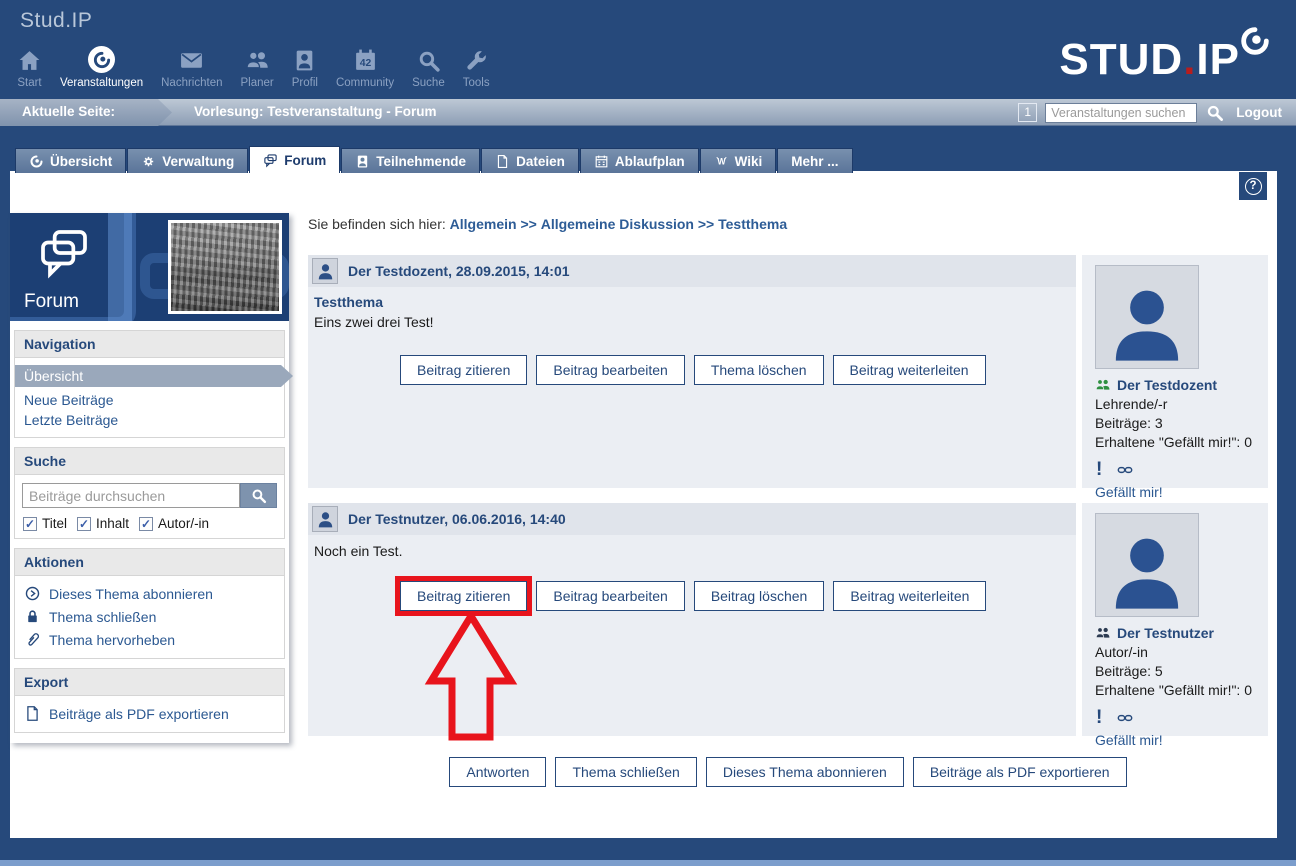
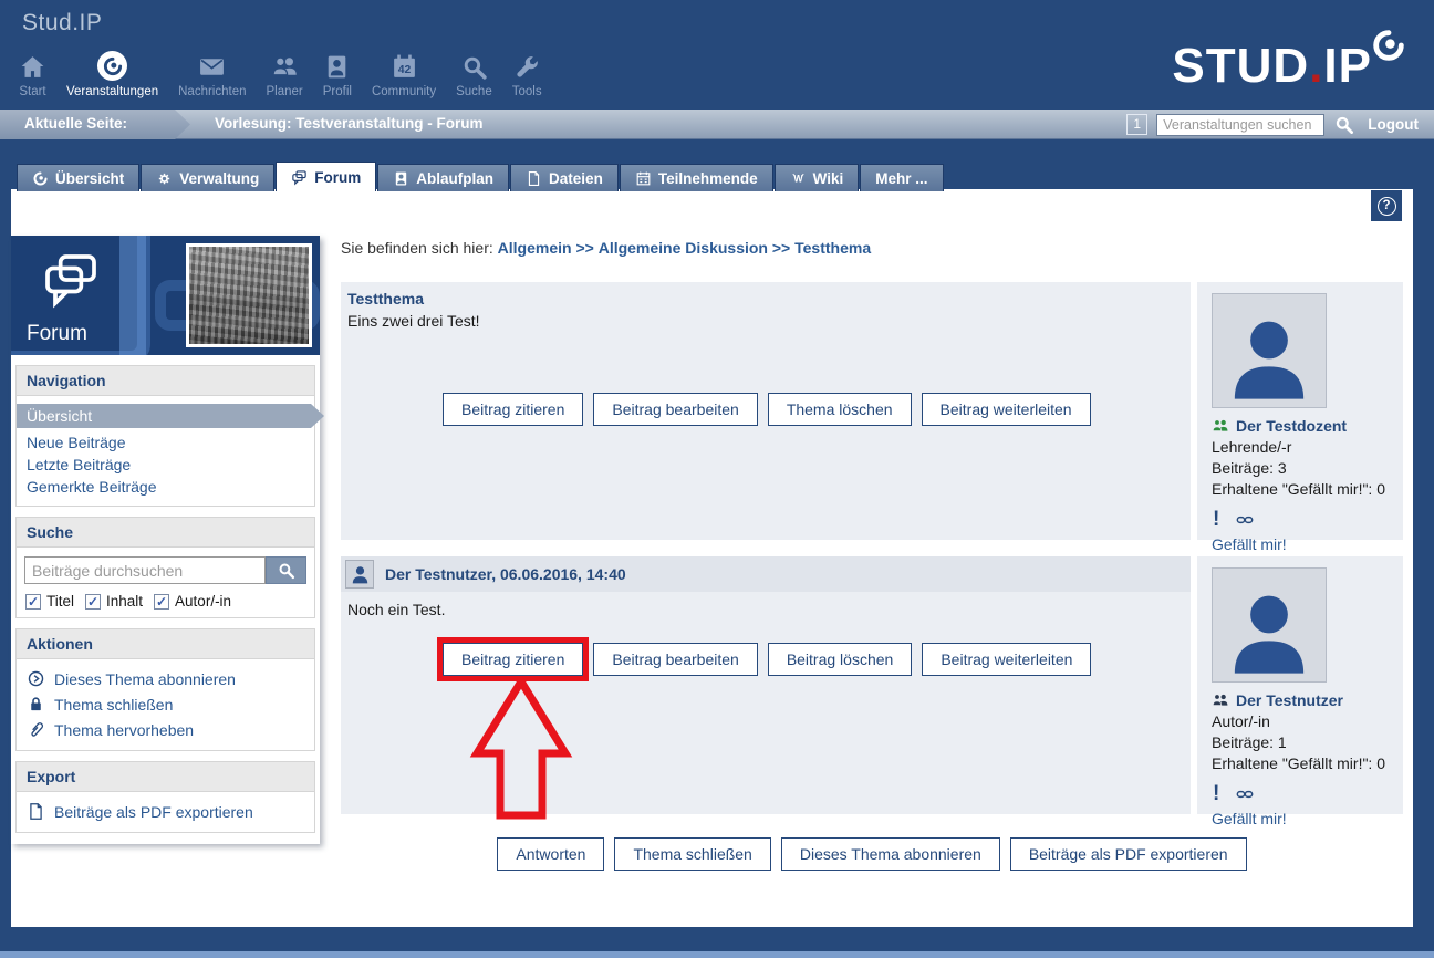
  Stud.IP
  Start
  Veranstaltungen
  Nachrichten
  Planer
  Profil
  42
  Community
  Suche
  Tools
  STUD.IP
  Aktuelle Seite:
  Vorlesung: Testveranstaltung - Forum
  1
  Veranstaltungen suchen
  Logout
  Übersicht
  Verwaltung
  Forum
- Teilnehmende
+ Ablaufplan
  Dateien
- Ablaufplan
+ Teilnehmende
  W
  Wiki
  Mehr ...
  ?
  Forum
  Navigation
  Übersicht
  Neue Beiträge
  Letzte Beiträge
+ Gemerkte Beiträge
  Suche
  Beiträge durchsuchen
  Titel
  Inhalt
  Autor/-in
  Aktionen
  Dieses Thema abonnieren
  Thema schließen
  Thema hervorheben
  Export
  Beiträge als PDF exportieren
  Sie befinden sich hier: Allgemein >> Allgemeine Diskussion >> Testthema
- Der Testdozent, 28.09.2015, 14:01
  Testthema
  Eins zwei drei Test!
  Beitrag zitieren
  Beitrag bearbeiten
  Thema löschen
  Beitrag weiterleiten
  Der Testdozent
  Lehrende/-r
  Beiträge: 3
  Erhaltene "Gefällt mir!": 0
  !
  Gefällt mir!
  Der Testnutzer, 06.06.2016, 14:40
  Noch ein Test.
  Beitrag zitieren
  Beitrag bearbeiten
  Beitrag löschen
  Beitrag weiterleiten
  Der Testnutzer
  Autor/-in
- Beiträge: 5
+ Beiträge: 1
  Erhaltene "Gefällt mir!": 0
  !
  Gefällt mir!
  Antworten
  Thema schließen
  Dieses Thema abonnieren
  Beiträge als PDF exportieren
